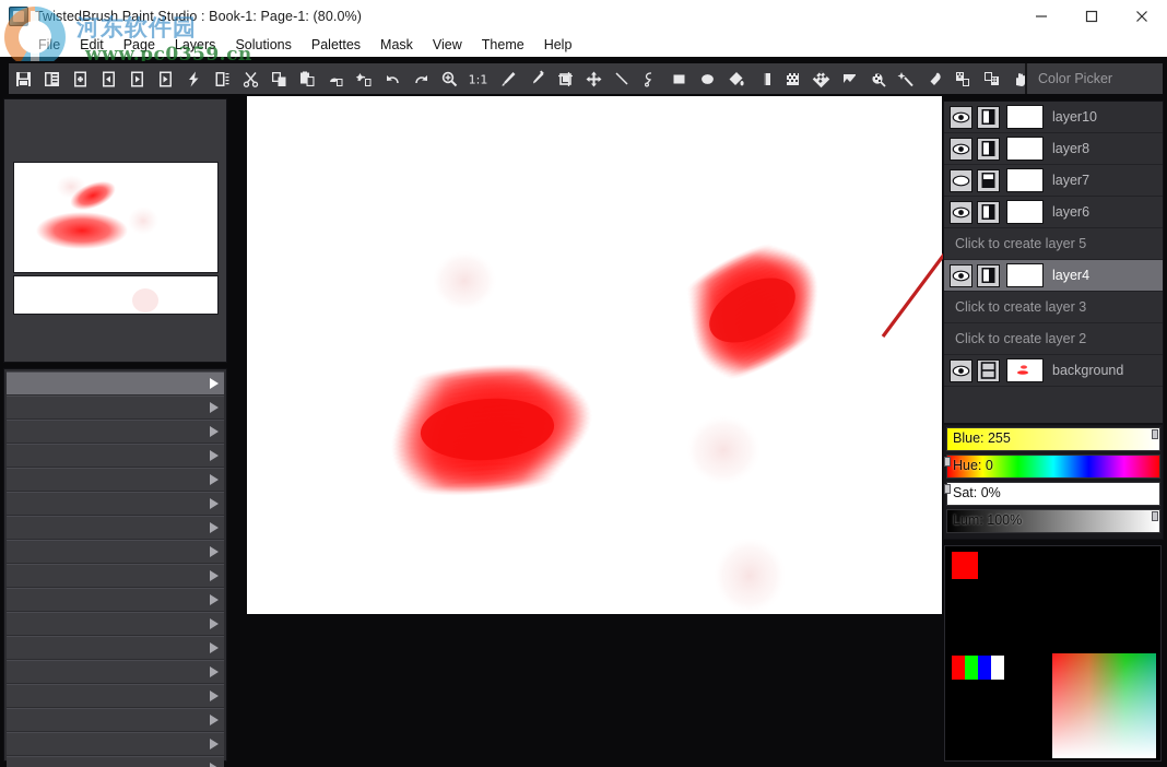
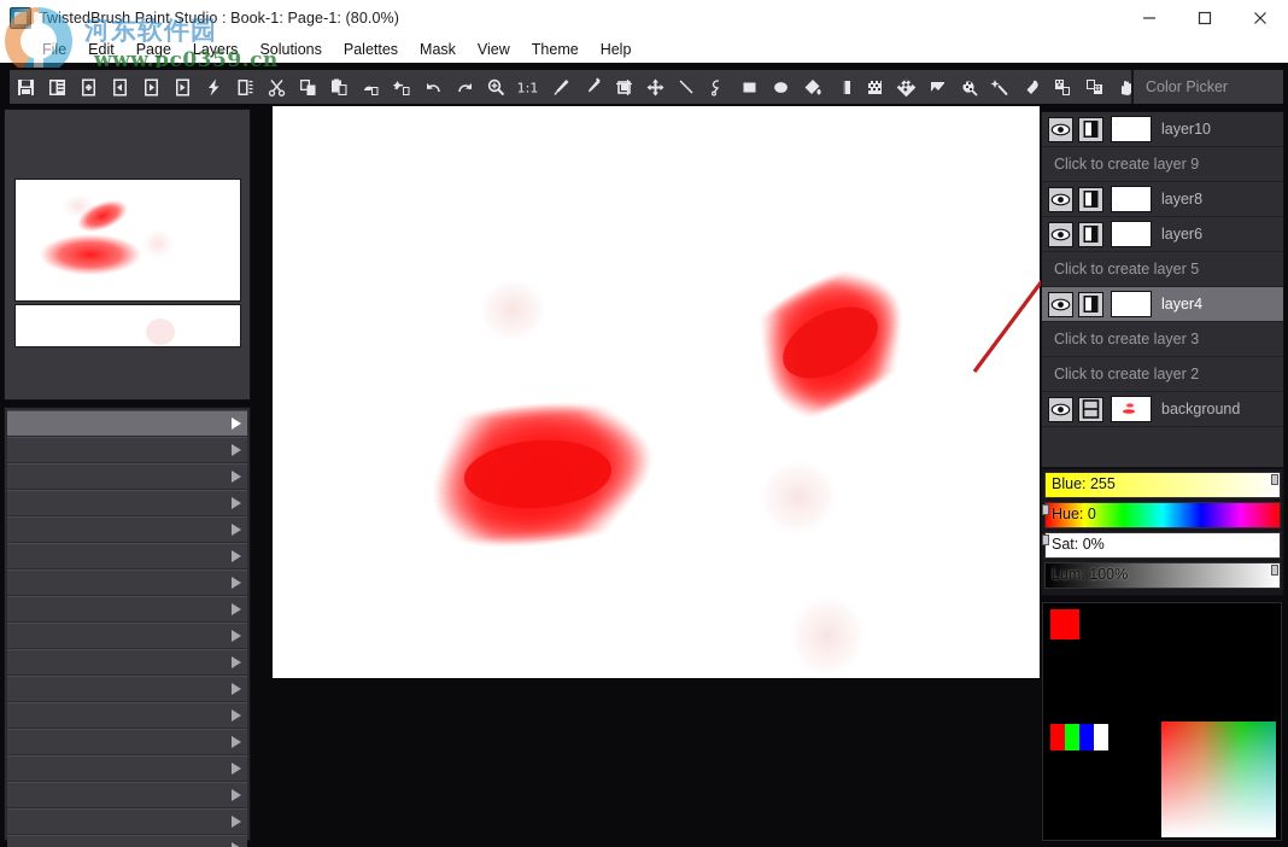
  TwistedBrush Paint Studio : Book-1: Page-1: (80.0%)
  File
  Edit
  Page
  Layers
  Solutions
  Palettes
  Mask
  View
  Theme
  Help
  河东软件园
  www.pc0359.cn
  1:1
  Color Picker
  layer10
+ Click to create layer 9
  layer8
- layer7
  layer6
  Click to create layer 5
  layer4
  Click to create layer 3
  Click to create layer 2
  background
  Blue: 255
  Hue: 0
  Sat: 0%
  Lum: 100%
